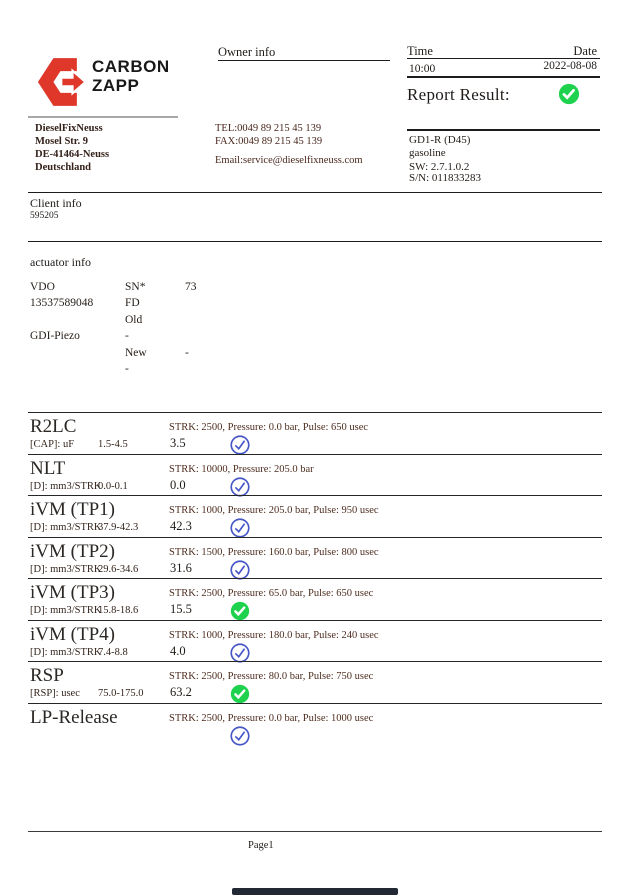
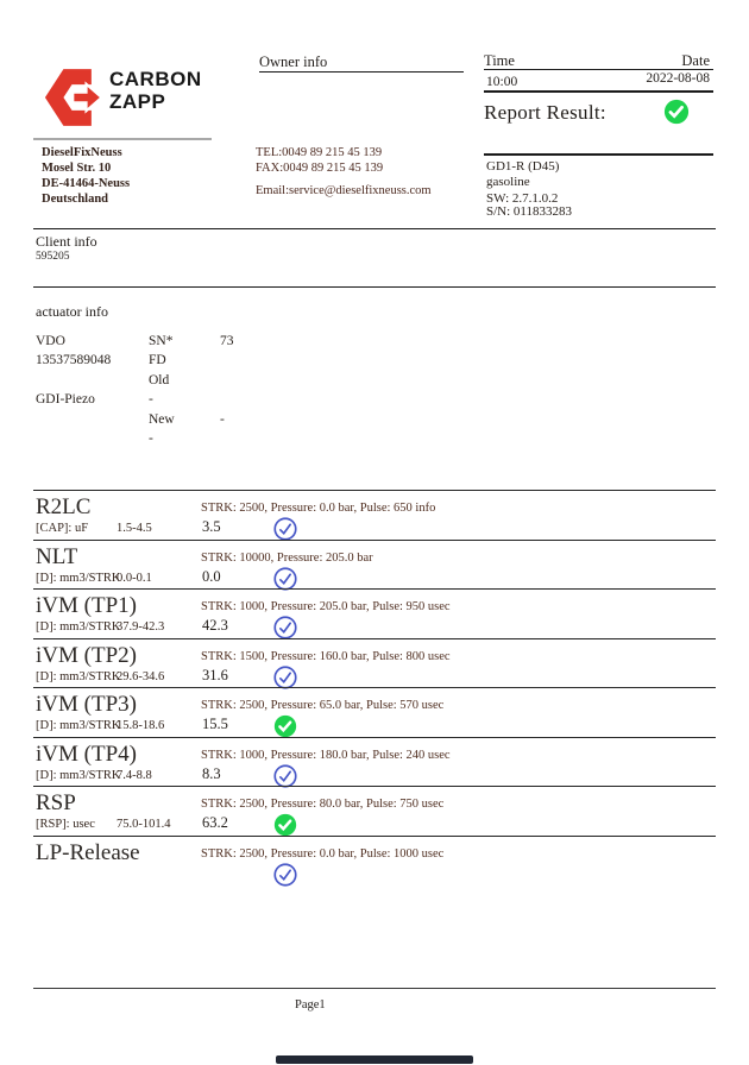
  CARBON
  ZAPP
  Owner info
  Time
  Date
  10:00
  2022-08-08
  Report Result:
  DieselFixNeuss
- Mosel Str. 9
+ Mosel Str. 10
  DE-41464-Neuss
  Deutschland
  TEL:0049 89 215 45 139
  FAX:0049 89 215 45 139
  Email:service@dieselfixneuss.com
  GD1-R (D45)
  gasoline
  SW: 2.7.1.0.2
  S/N: 011833283
  Client info
  595205
  actuator info
  VDO
  SN*
  73
  13537589048
  FD
  Old
  GDI-Piezo
  -
  New
  -
  -
  R2LC
- STRK: 2500, Pressure: 0.0 bar, Pulse: 650 usec
+ STRK: 2500, Pressure: 0.0 bar, Pulse: 650 info
  [CAP]: uF
  1.5-4.5
  3.5
  NLT
  STRK: 10000, Pressure: 205.0 bar
  [D]: mm3/STRK
  0.0-0.1
  0.0
  iVM (TP1)
  STRK: 1000, Pressure: 205.0 bar, Pulse: 950 usec
  [D]: mm3/STRK
  37.9-42.3
  42.3
  iVM (TP2)
  STRK: 1500, Pressure: 160.0 bar, Pulse: 800 usec
  [D]: mm3/STRK
  29.6-34.6
  31.6
  iVM (TP3)
- STRK: 2500, Pressure: 65.0 bar, Pulse: 650 usec
+ STRK: 2500, Pressure: 65.0 bar, Pulse: 570 usec
  [D]: mm3/STRK
  15.8-18.6
  15.5
  iVM (TP4)
  STRK: 1000, Pressure: 180.0 bar, Pulse: 240 usec
  [D]: mm3/STRK
  7.4-8.8
- 4.0
+ 8.3
  RSP
  STRK: 2500, Pressure: 80.0 bar, Pulse: 750 usec
  [RSP]: usec
- 75.0-175.0
+ 75.0-101.4
  63.2
  LP-Release
  STRK: 2500, Pressure: 0.0 bar, Pulse: 1000 usec
  Page1
